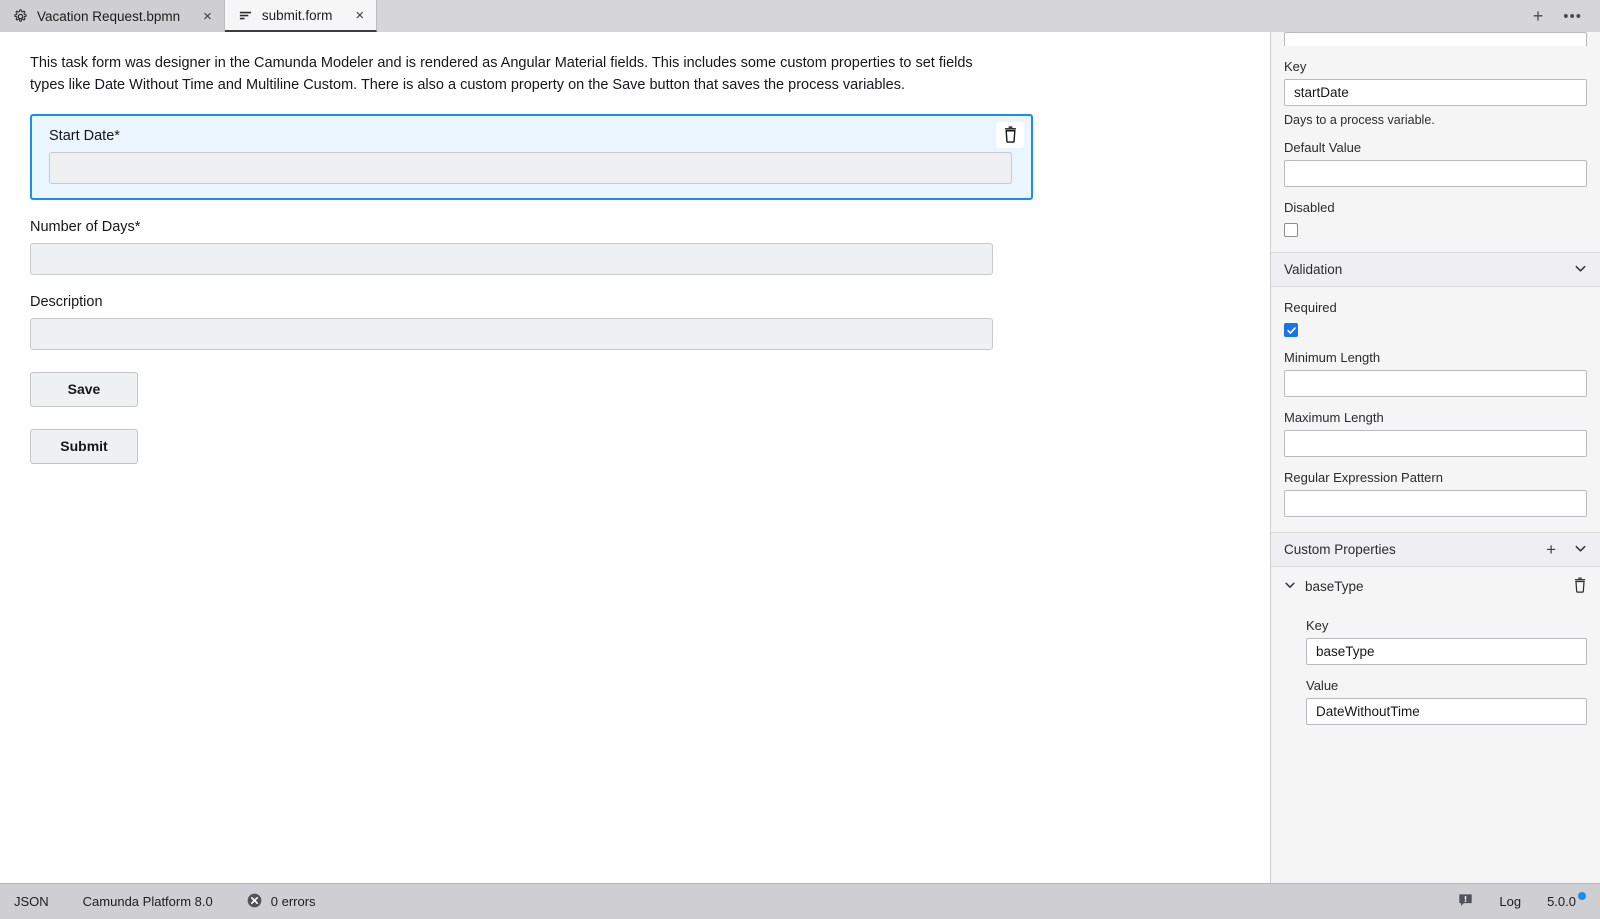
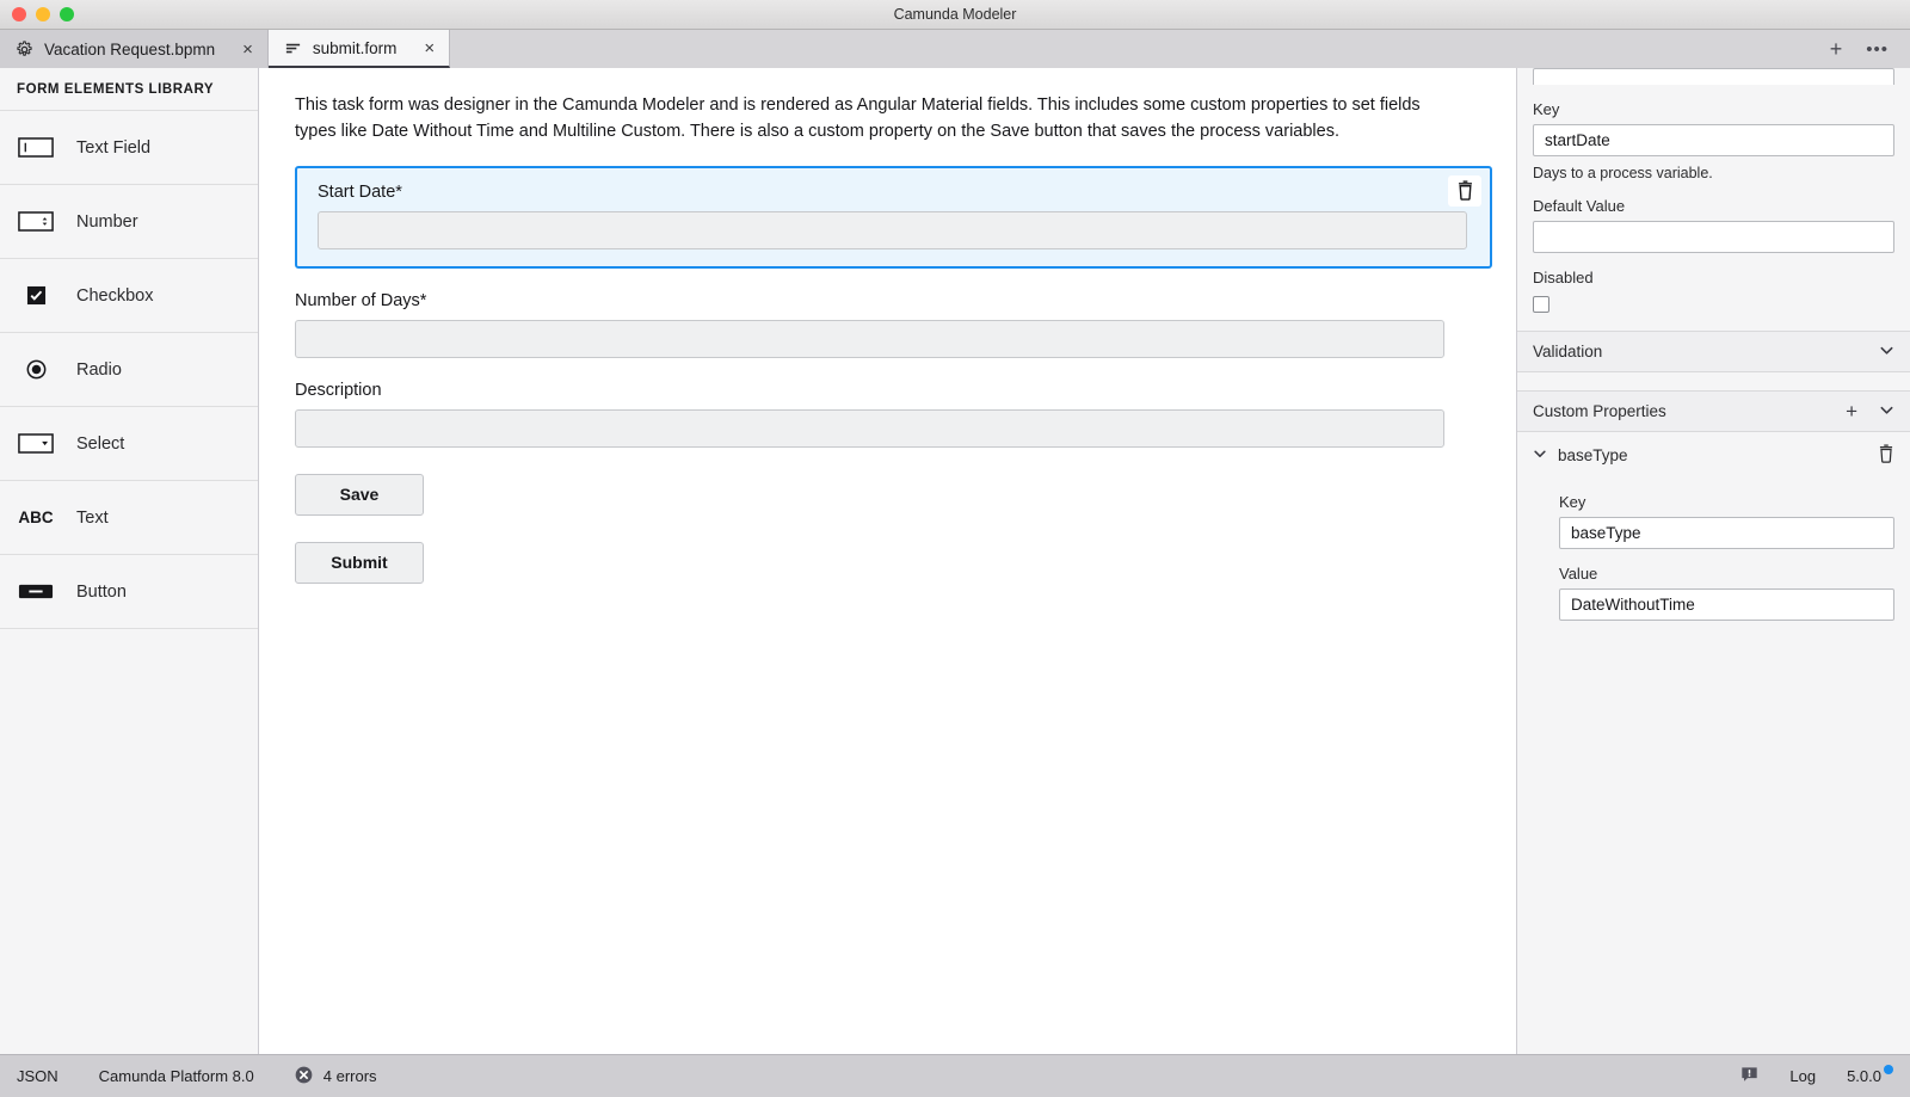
+ Camunda Modeler
  Vacation Request.bpmn
  ×
  submit.form
  ×
  +
  •••
+ FORM ELEMENTS LIBRARY
+ Text Field
+ Number
+ Checkbox
+ Radio
+ Select
+ ABC
+ Text
+ Button
  This task form was designer in the Camunda Modeler and is rendered as Angular Material fields. This includes some custom properties to set fields types like Date Without Time and Multiline Custom. There is also a custom property on the Save button that saves the process variables.
  Start Date*
  Number of Days*
  Description
  Save
  Submit
  Key
  startDate
  Days to a process variable.
  Default Value
  Disabled
  Validation
- Required
- Minimum Length
- Maximum Length
- Regular Expression Pattern
  Custom Properties
  +
  baseType
  Key
  baseType
  Value
  DateWithoutTime
  JSON
  Camunda Platform 8.0
- 0 errors
+ 4 errors
  Log
  5.0.0
